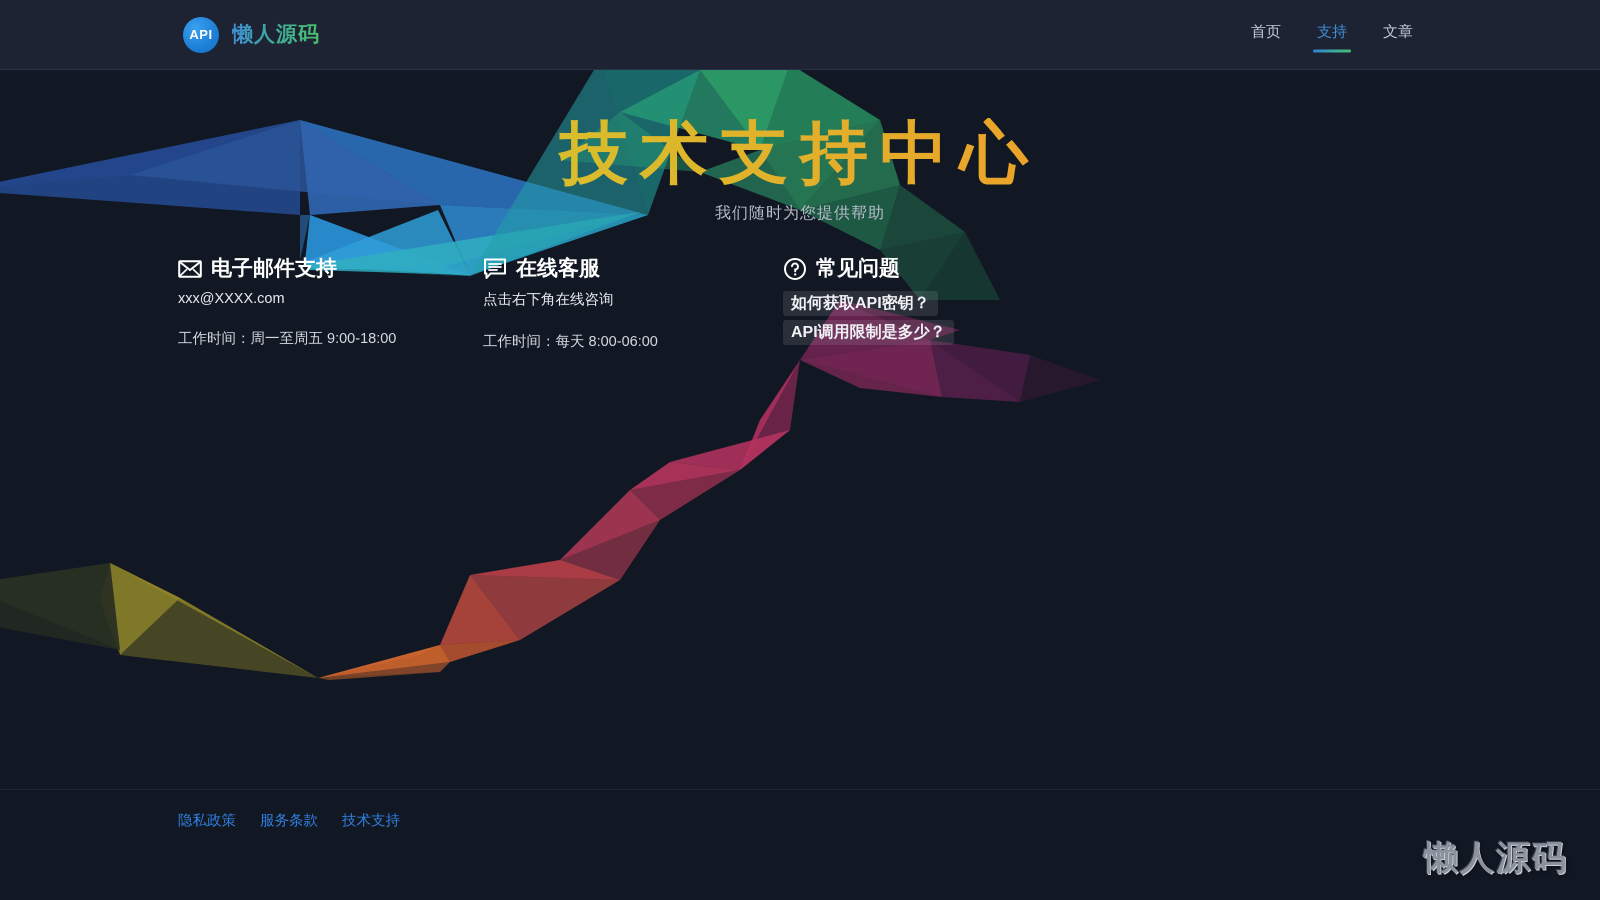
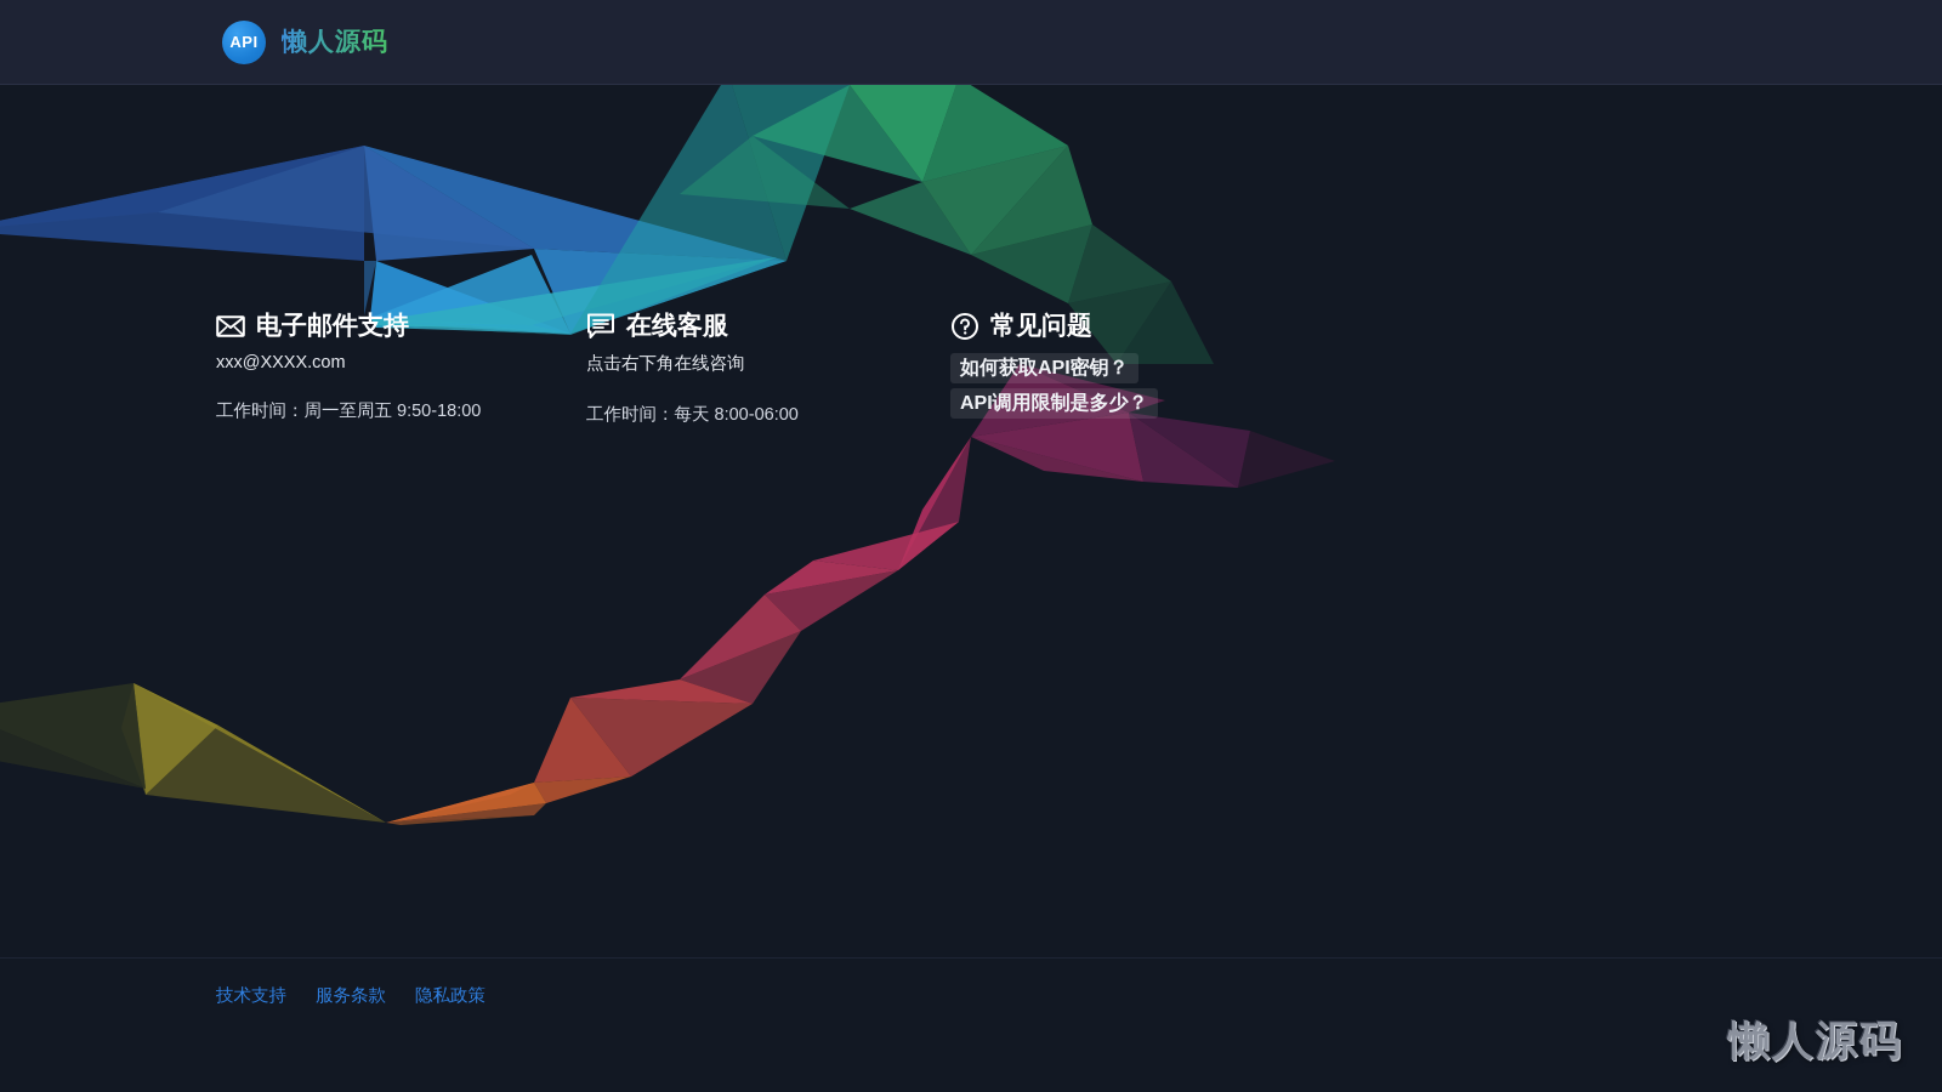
  API
  懒人源码
- 首页
- 支持
- 文章
- 技术支持中心
- 我们随时为您提供帮助
  电子邮件支持
  xxx@XXXX.com
- 工作时间：周一至周五 9:00-18:00
+ 工作时间：周一至周五 9:50-18:00
  在线客服
  点击右下角在线咨询
  工作时间：每天 8:00-06:00
  常见问题
  如何获取API密钥？
  API调用限制是多少？
- 隐私政策
+ 技术支持
  服务条款
- 技术支持
+ 隐私政策
  懒人源码
